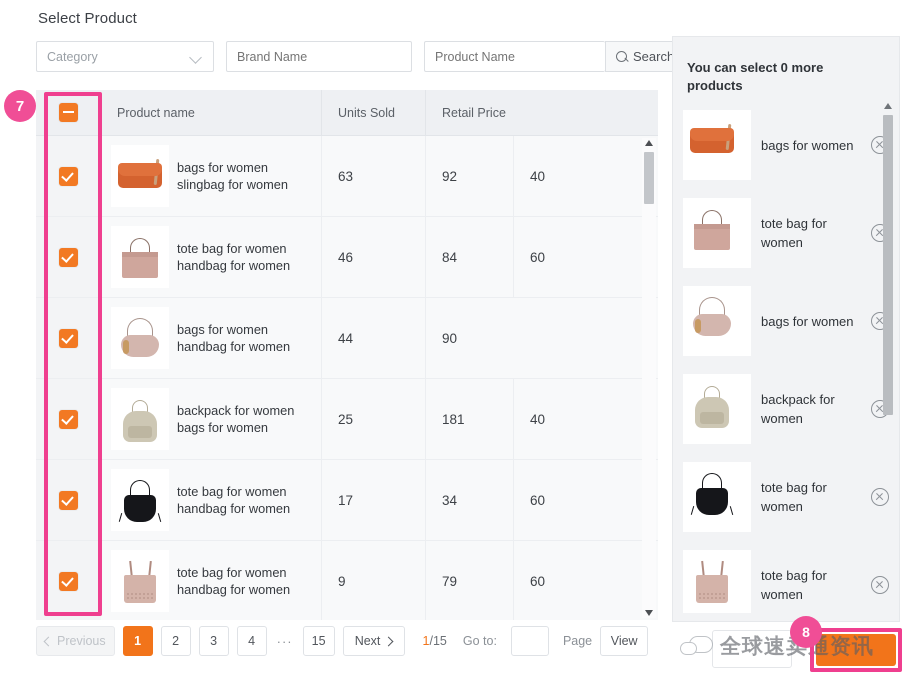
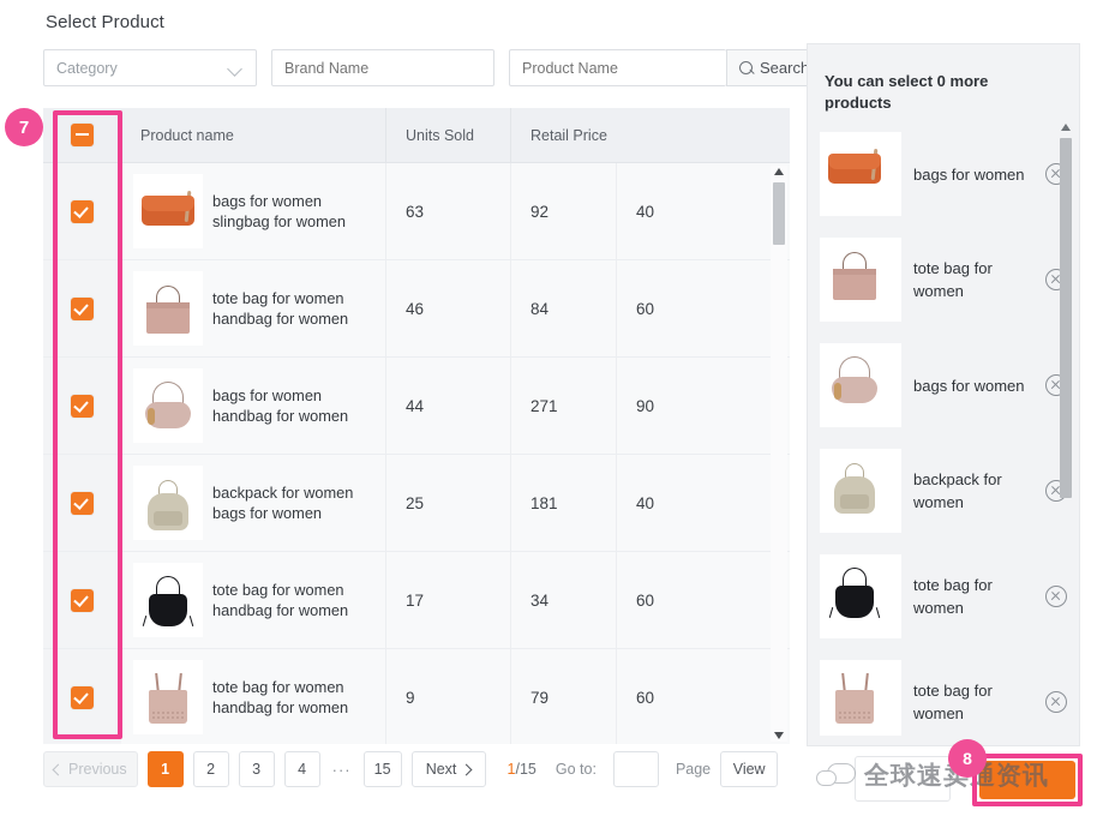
  Select Product
  Category
  Brand Name
  Product Name
  Search
  Product name
  Units Sold
  Retail Price
  bags for women slingbag for women
  63
  92
  40
  tote bag for women handbag for women
  46
  84
  60
  bags for women handbag for women
  44
+ 271
  90
  backpack for women bags for women
  25
  181
  40
  tote bag for women handbag for women
  17
  34
  60
  tote bag for women handbag for women
  9
  79
  60
  Previous
  1
  2
  3
  4
  ···
  15
  Next
  1/15
  Go to:
  Page
  View
  You can select 0 more products
  bags for women
  tote bag for women
  bags for women
  backpack for women
  tote bag for women
  tote bag for women
  全球速卖通资讯
  7
  8
